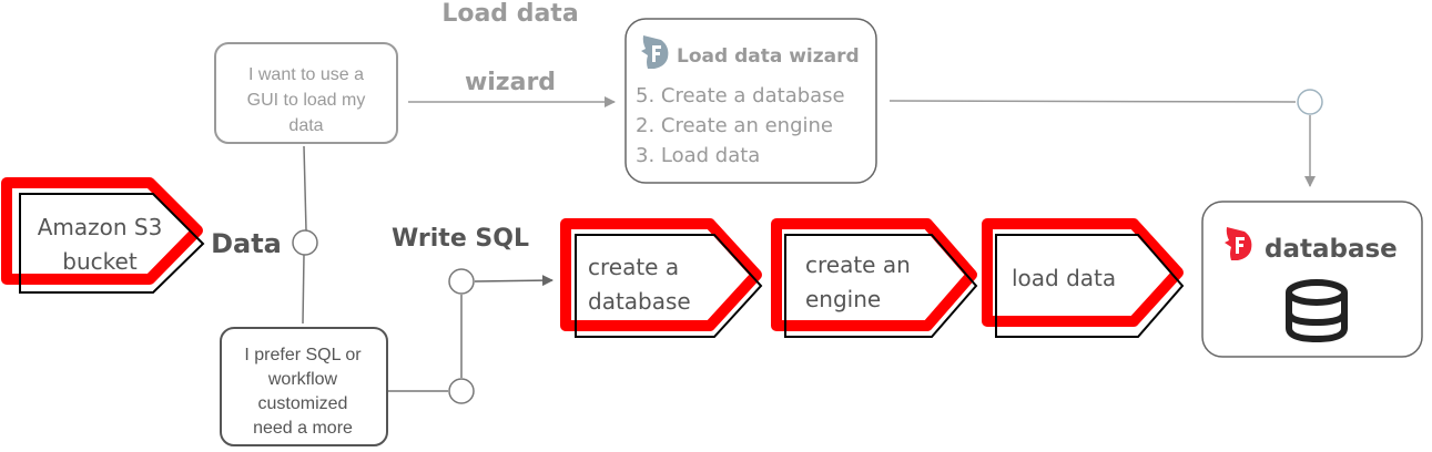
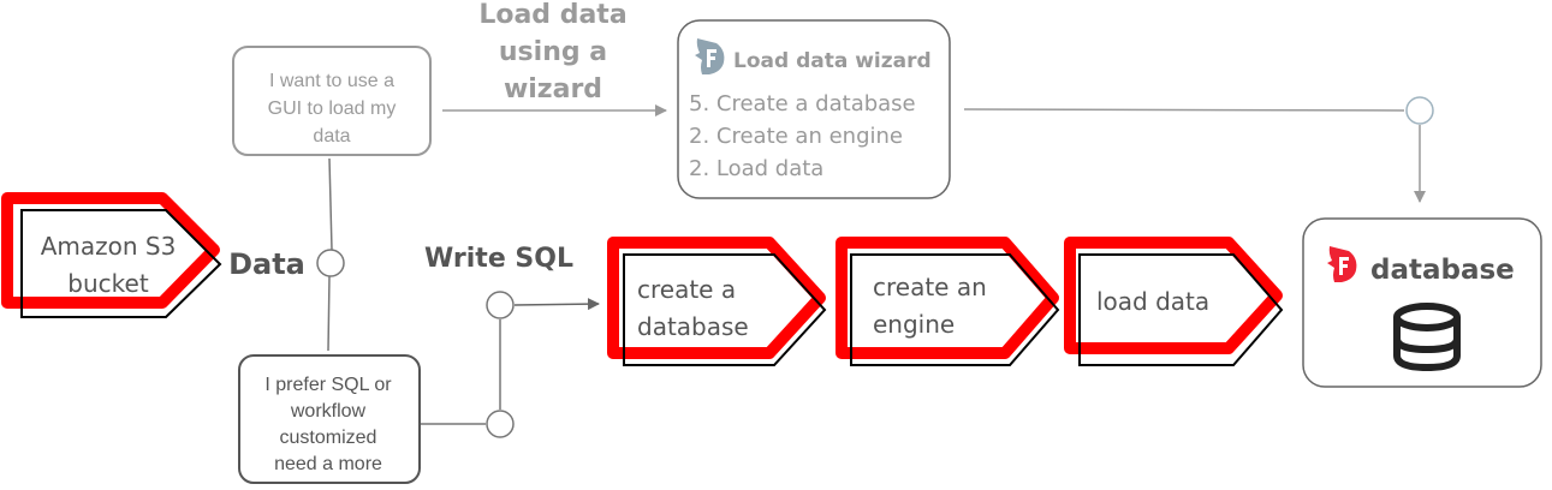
  Amazon S3
  bucket
  Data
  I want to use a
  GUI to load my
  data
  Load data
+ using a
  wizard
  Load data wizard
  5. Create a database
  2. Create an engine
- 3. Load data
+ 2. Load data
  I prefer SQL or
  workflow
  customized
  need a more
  Write SQL
  create a
  database
  create an
  engine
  load data
  database
